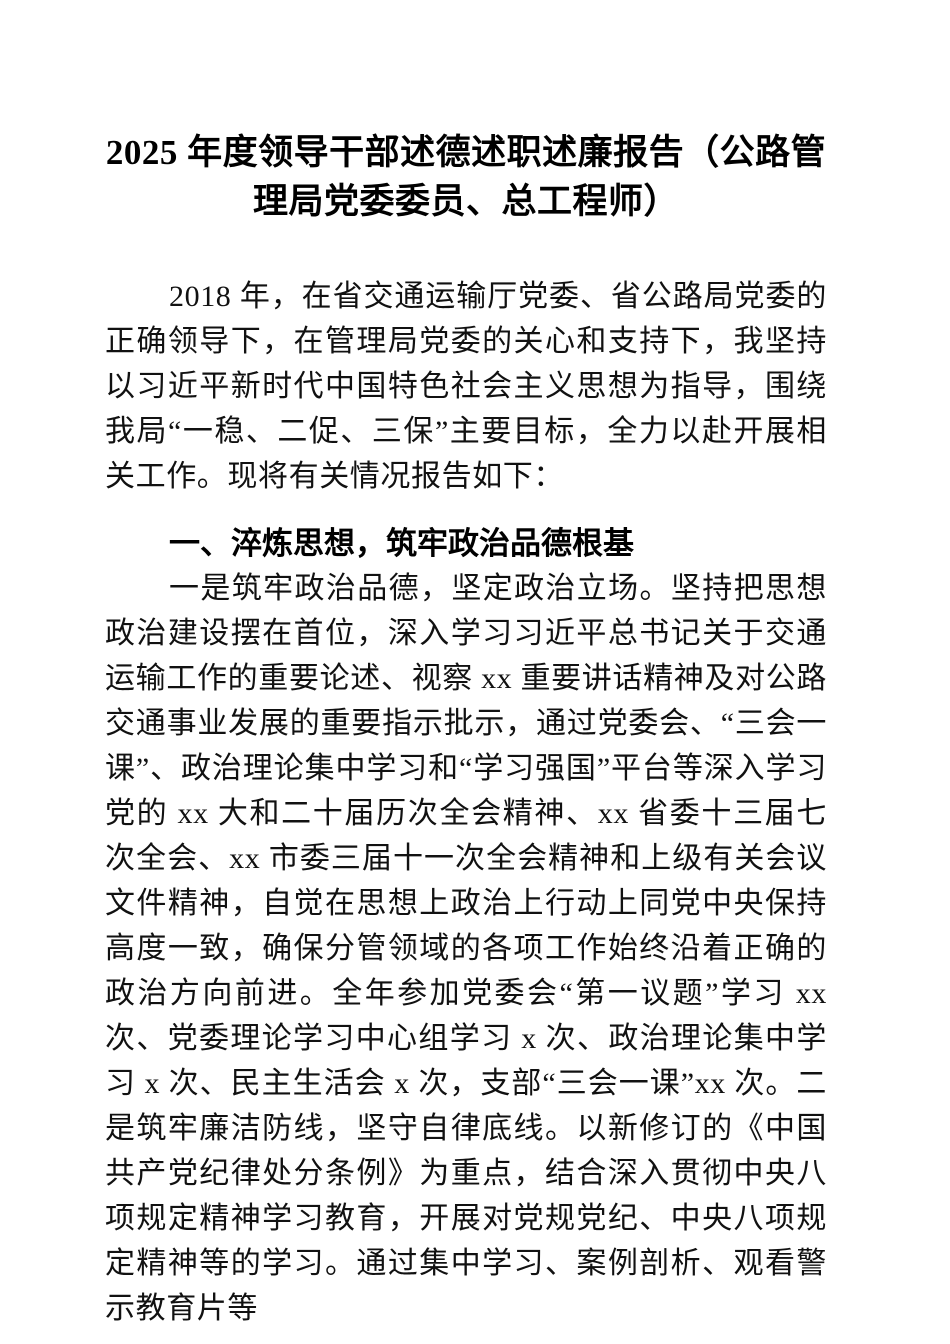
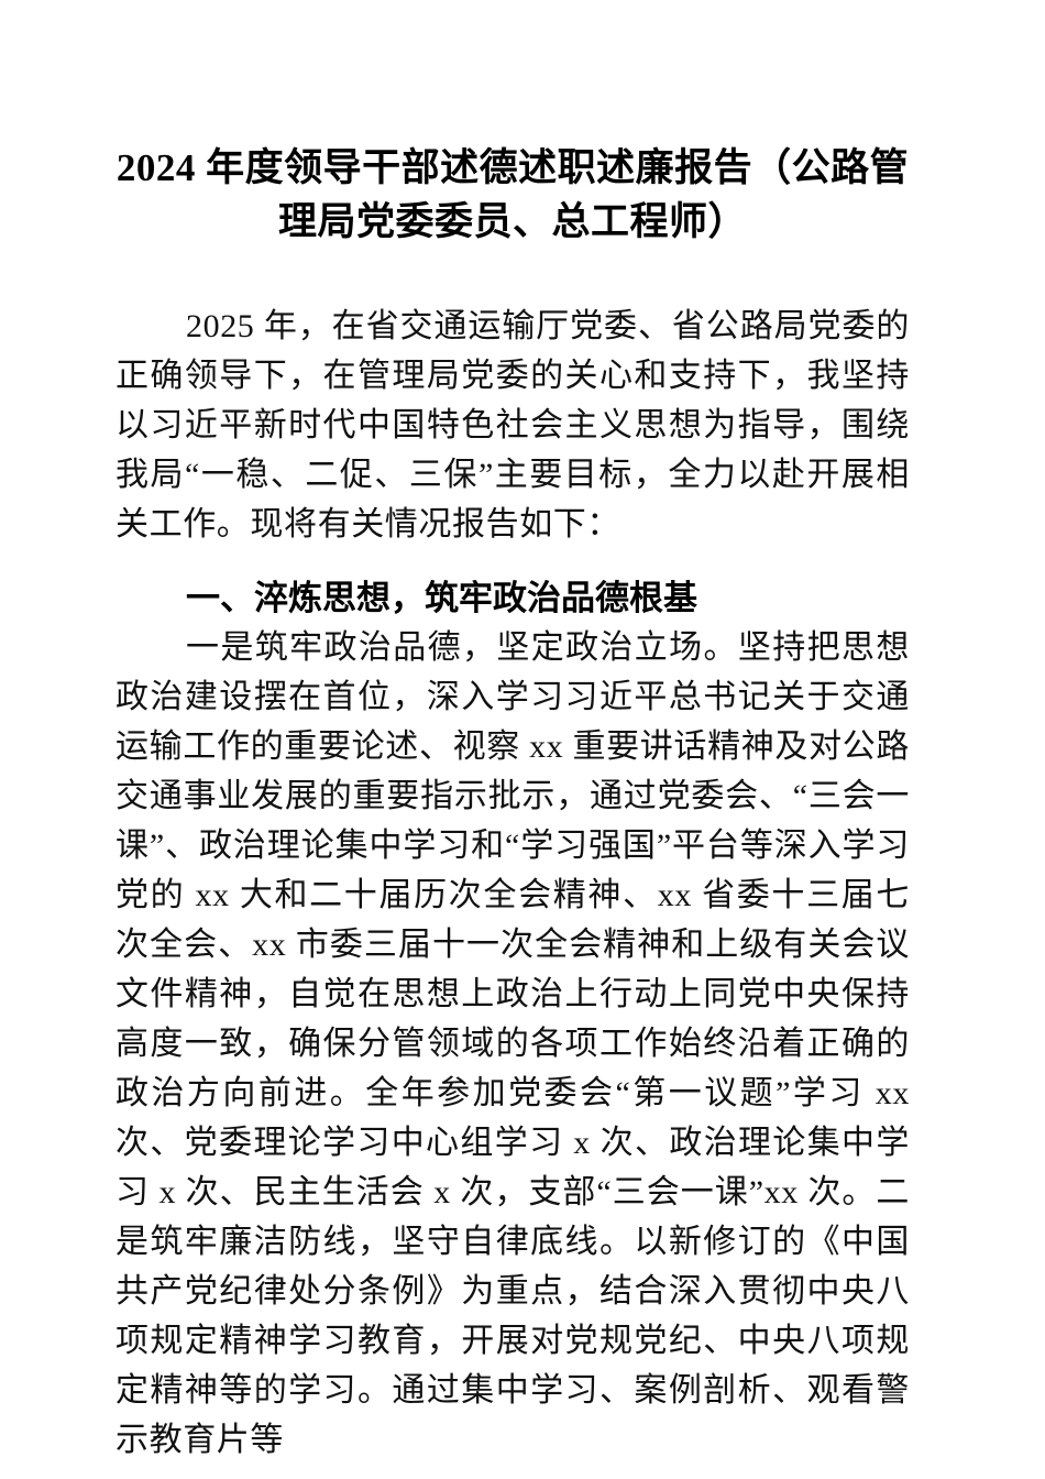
- 2025 年度领导干部述德述职述廉报告（公路管理局党委委员、总工程师）
+ 2024 年度领导干部述德述职述廉报告（公路管理局党委委员、总工程师）
- 2018 年，在省交通运输厅党委、省公路局党委的正确领导下，在管理局党委的关心和支持下，我坚持以习近平新时代中国特色社会主义思想为指导，围绕我局“一稳、二促、三保”主要目标，全力以赴开展相关工作。现将有关情况报告如下：
+ 2025 年，在省交通运输厅党委、省公路局党委的正确领导下，在管理局党委的关心和支持下，我坚持以习近平新时代中国特色社会主义思想为指导，围绕我局“一稳、二促、三保”主要目标，全力以赴开展相关工作。现将有关情况报告如下：
  一、淬炼思想，筑牢政治品德根基
  一是筑牢政治品德，坚定政治立场。坚持把思想政治建设摆在首位，深入学习习近平总书记关于交通运输工作的重要论述、视察 xx 重要讲话精神及对公路交通事业发展的重要指示批示，通过党委会、“三会一课”、政治理论集中学习和“学习强国”平台等深入学习党的 xx 大和二十届历次全会精神、xx 省委十三届七次全会、xx 市委三届十一次全会精神和上级有关会议文件精神，自觉在思想上政治上行动上同党中央保持高度一致，确保分管领域的各项工作始终沿着正确的政治方向前进。全年参加党委会“第一议题”学习 xx 次、党委理论学习中心组学习 x 次、政治理论集中学习 x 次、民主生活会 x 次，支部“三会一课”xx 次。二是筑牢廉洁防线，坚守自律底线。以新修订的《中国共产党纪律处分条例》为重点，结合深入贯彻中央八项规定精神学习教育，开展对党规党纪、中央八项规定精神等的学习。通过集中学习、案例剖析、观看警示教育片等
